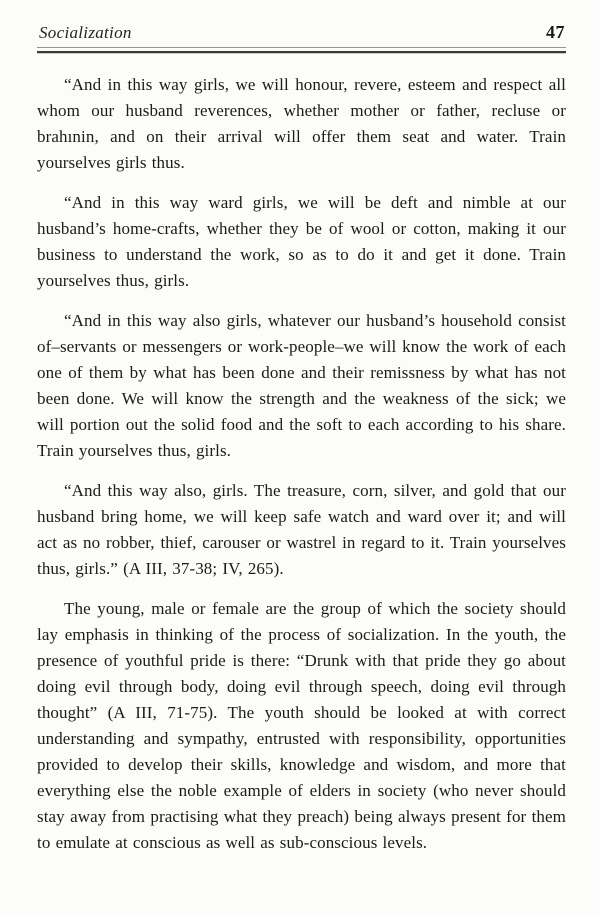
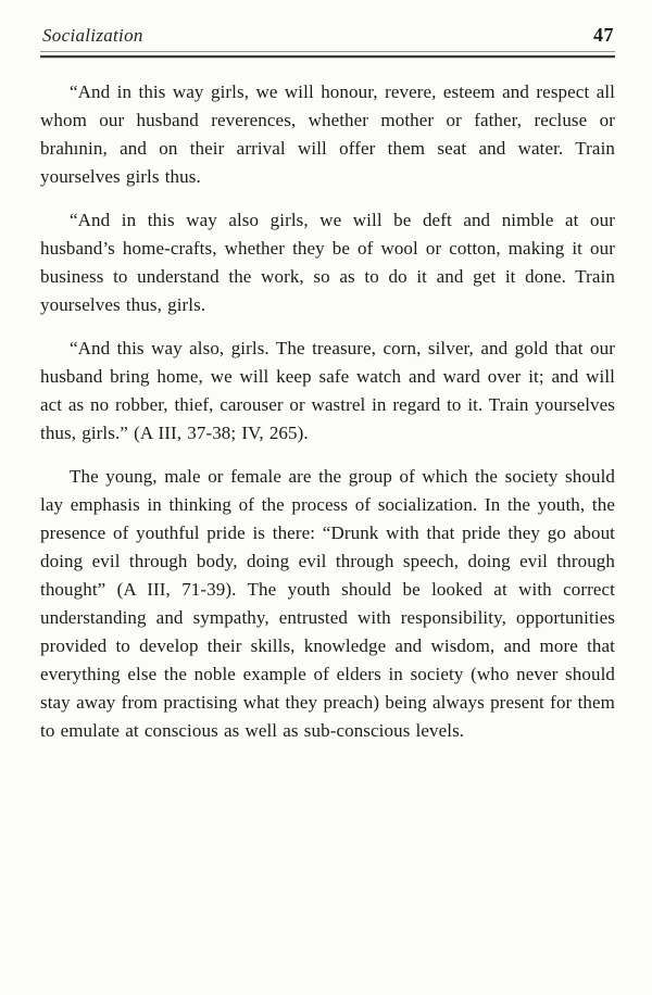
  Socialization
  47
  “And in this way girls, we will honour, revere, esteem and respect all whom our husband reverences, whether mother or father, recluse or brahınin, and on their arrival will offer them seat and water. Train yourselves girls thus.
- “And in this way ward girls, we will be deft and nimble at our husband’s home-crafts, whether they be of wool or cotton, making it our business to understand the work, so as to do it and get it done. Train yourselves thus, girls.
+ “And in this way also girls, we will be deft and nimble at our husband’s home-crafts, whether they be of wool or cotton, making it our business to understand the work, so as to do it and get it done. Train yourselves thus, girls.
- “And in this way also girls, whatever our husband’s household consist of–servants or messengers or work-people–we will know the work of each one of them by what has been done and their remissness by what has not been done. We will know the strength and the weakness of the sick; we will portion out the solid food and the soft to each according to his share. Train yourselves thus, girls.
  “And this way also, girls. The treasure, corn, silver, and gold that our husband bring home, we will keep safe watch and ward over it; and will act as no robber, thief, carouser or wastrel in regard to it. Train yourselves thus, girls.” (A III, 37-38; IV, 265).
- The young, male or female are the group of which the society should lay emphasis in thinking of the process of socialization. In the youth, the presence of youthful pride is there: “Drunk with that pride they go about doing evil through body, doing evil through speech, doing evil through thought” (A III, 71-75). The youth should be looked at with correct understanding and sympathy, entrusted with responsibility, opportunities provided to develop their skills, knowledge and wisdom, and more that everything else the noble example of elders in society (who never should stay away from practising what they preach) being always present for them to emulate at conscious as well as sub-conscious levels.
+ The young, male or female are the group of which the society should lay emphasis in thinking of the process of socialization. In the youth, the presence of youthful pride is there: “Drunk with that pride they go about doing evil through body, doing evil through speech, doing evil through thought” (A III, 71-39). The youth should be looked at with correct understanding and sympathy, entrusted with responsibility, opportunities provided to develop their skills, knowledge and wisdom, and more that everything else the noble example of elders in society (who never should stay away from practising what they preach) being always present for them to emulate at conscious as well as sub-conscious levels.
